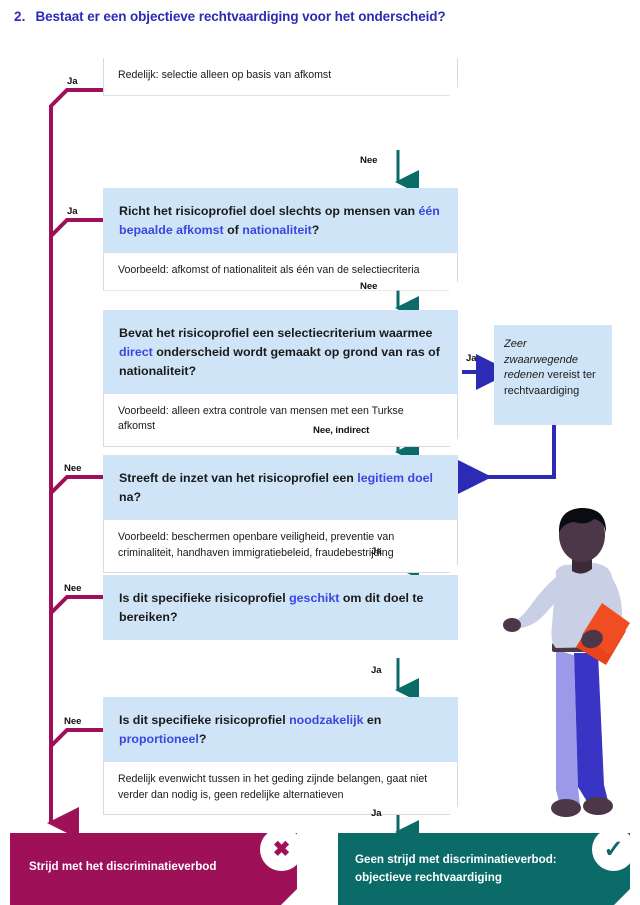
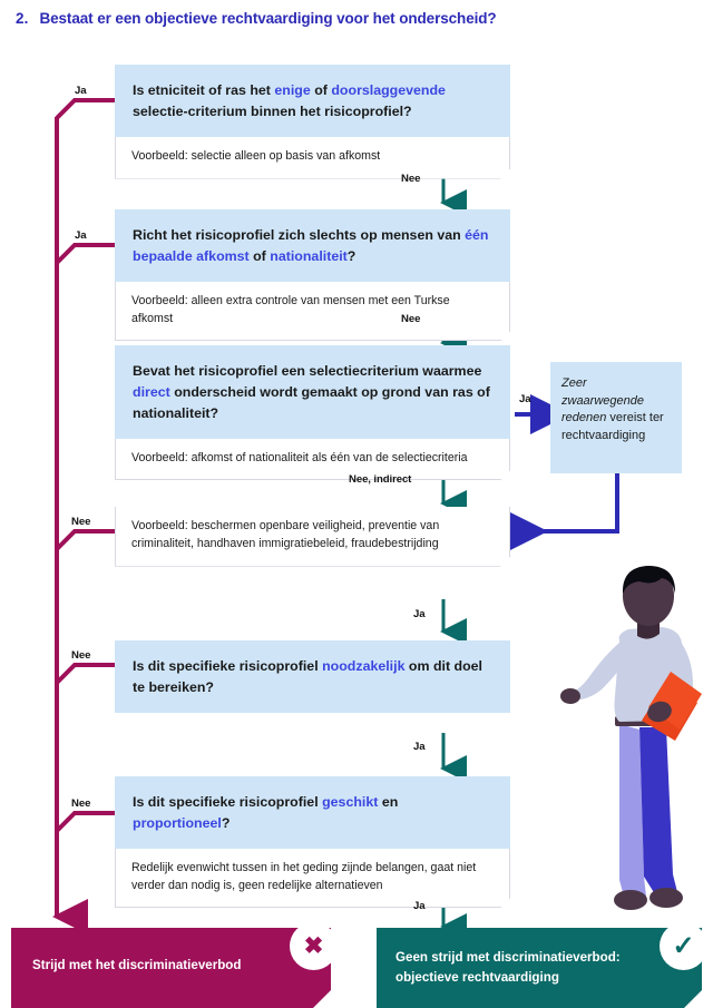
  2.
  Bestaat er een objectieve rechtvaardiging voor het onderscheid?
+ Is etniciteit of ras het enige of doorslaggevende selectie-criterium binnen het risicoprofiel?
- Redelijk: selectie alleen op basis van afkomst
+ Voorbeeld: selectie alleen op basis van afkomst
- Richt het risicoprofiel doel slechts op mensen van één bepaalde afkomst of nationaliteit?
+ Richt het risicoprofiel zich slechts op mensen van één bepaalde afkomst of nationaliteit?
- Voorbeeld: afkomst of nationaliteit als één van de selectiecriteria
+ Voorbeeld: alleen extra controle van mensen met een Turkse afkomst
  Bevat het risicoprofiel een selectiecriterium waarmee direct onderscheid wordt gemaakt op grond van ras of nationaliteit?
- Voorbeeld: alleen extra controle van mensen met een Turkse afkomst
+ Voorbeeld: afkomst of nationaliteit als één van de selectiecriteria
  Zeer zwaarwegende redenen vereist ter rechtvaardiging
- Streeft de inzet van het risicoprofiel een legitiem doel na?
  Voorbeeld: beschermen openbare veiligheid, preventie van criminaliteit, handhaven immigratiebeleid, fraudebestrijding
- Is dit specifieke risicoprofiel geschikt om dit doel te bereiken?
+ Is dit specifieke risicoprofiel noodzakelijk om dit doel te bereiken?
- Is dit specifieke risicoprofiel noodzakelijk en proportioneel?
+ Is dit specifieke risicoprofiel geschikt en proportioneel?
  Redelijk evenwicht tussen in het geding zijnde belangen, gaat niet verder dan nodig is, geen redelijke alternatieven
  Ja
  Ja
  Nee
  Nee
  Nee
  Nee
  Nee
  Nee, indirect
  Ja
  Ja
  Ja
  Ja
  Strijd met het discriminatieverbod
  ✖
  Geen strijd met discriminatieverbod: objectieve rechtvaardiging
  ✓
